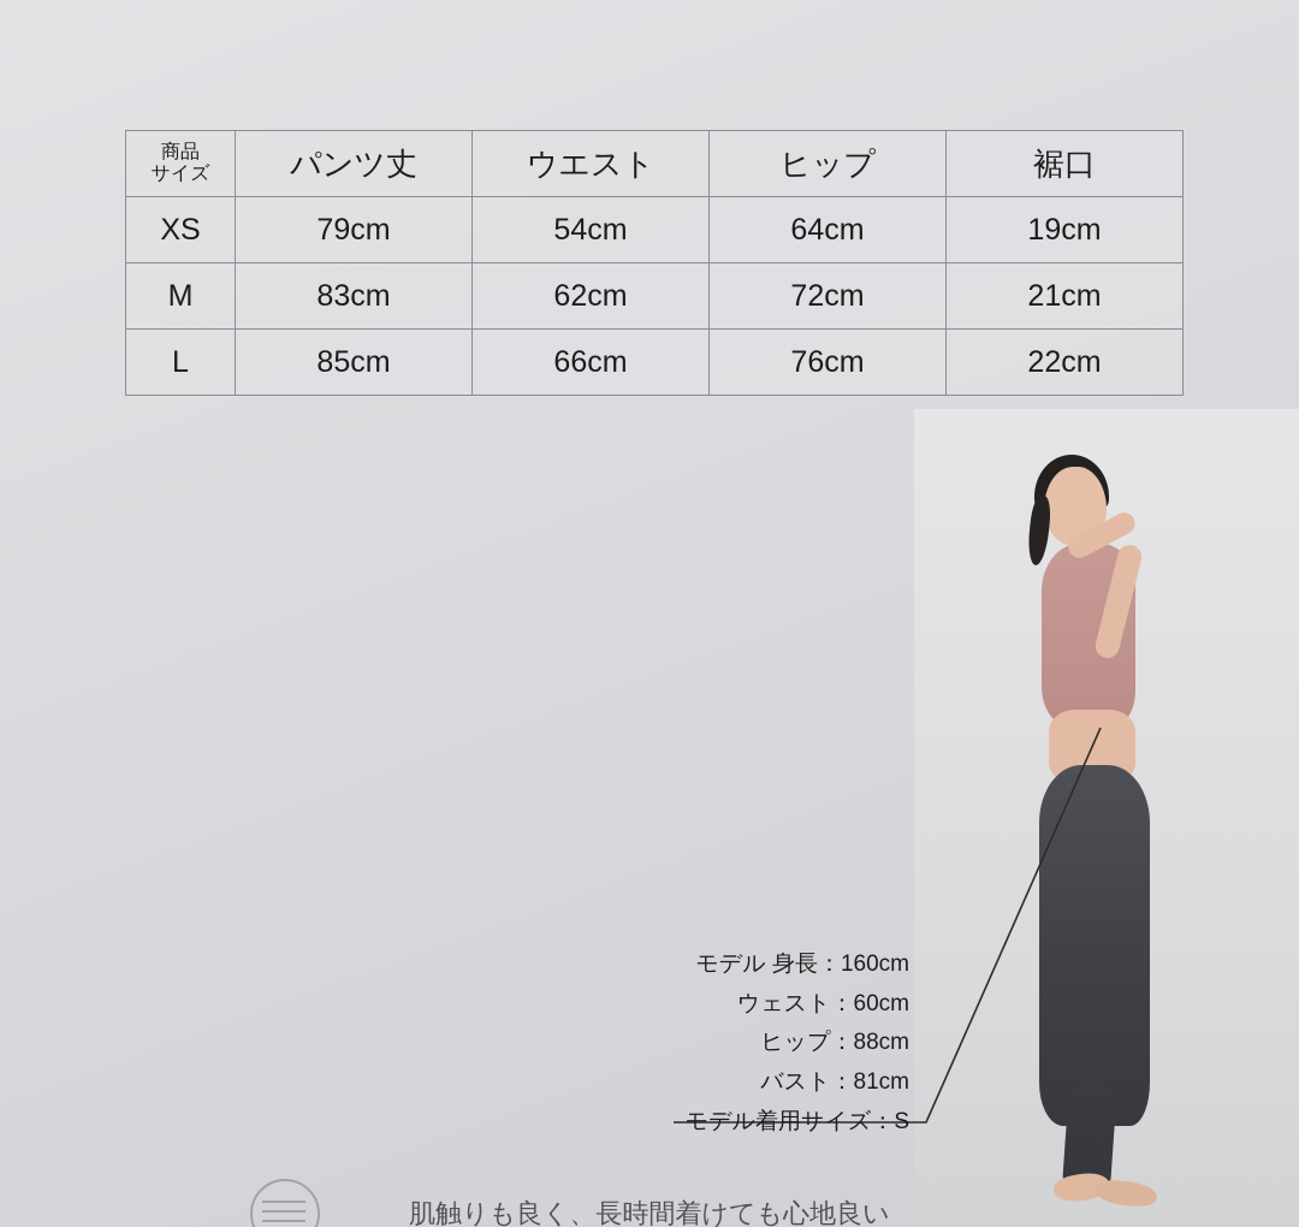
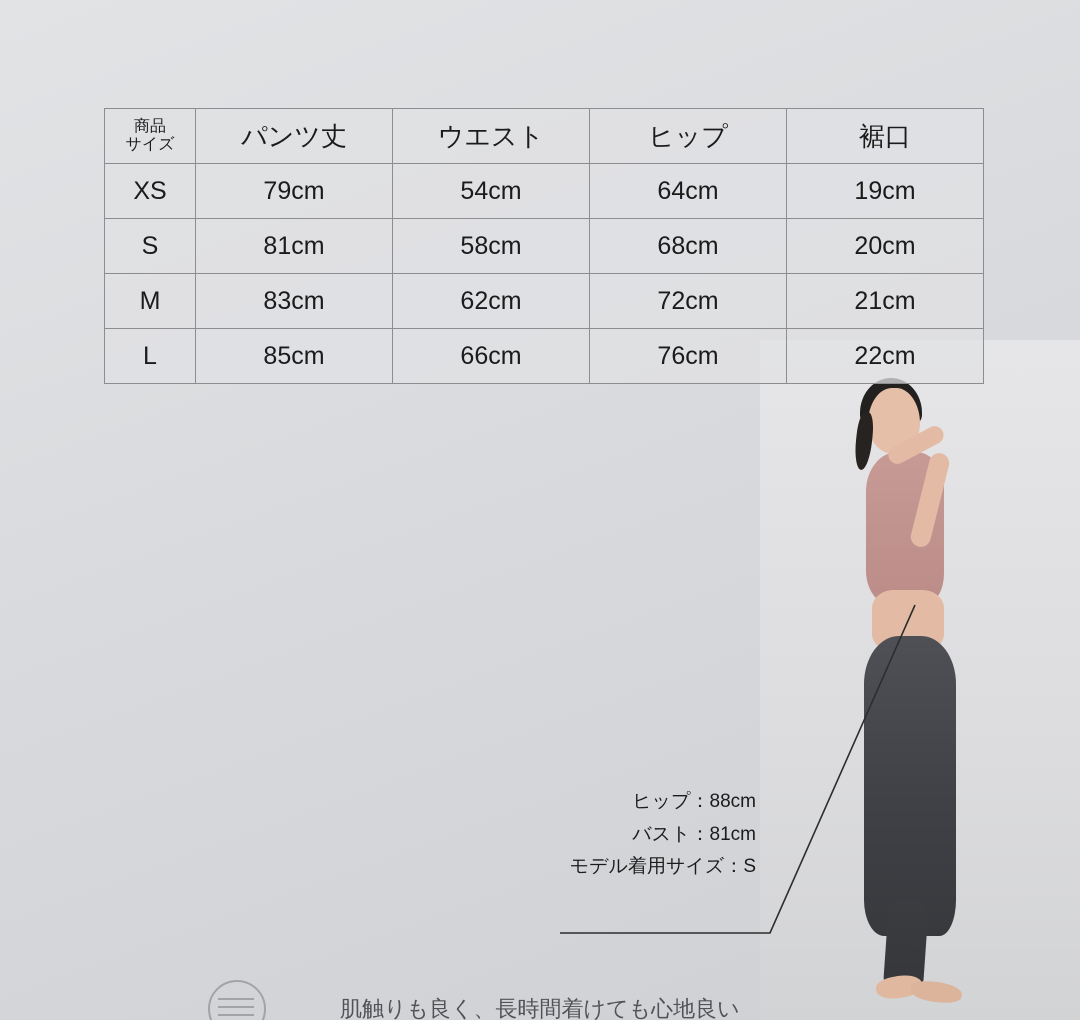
  商品 サイズ	パンツ丈	ウエスト	ヒップ	裾口
  XS	79cm	54cm	64cm	19cm
+ S	81cm	58cm	68cm	20cm
  M	83cm	62cm	72cm	21cm
  L	85cm	66cm	76cm	22cm
- モデル 身長：160cm
- ウェスト：60cm
  ヒップ：88cm
  バスト：81cm
  モデル着用サイズ：S
  肌触りも良く、長時間着けても心地良い
